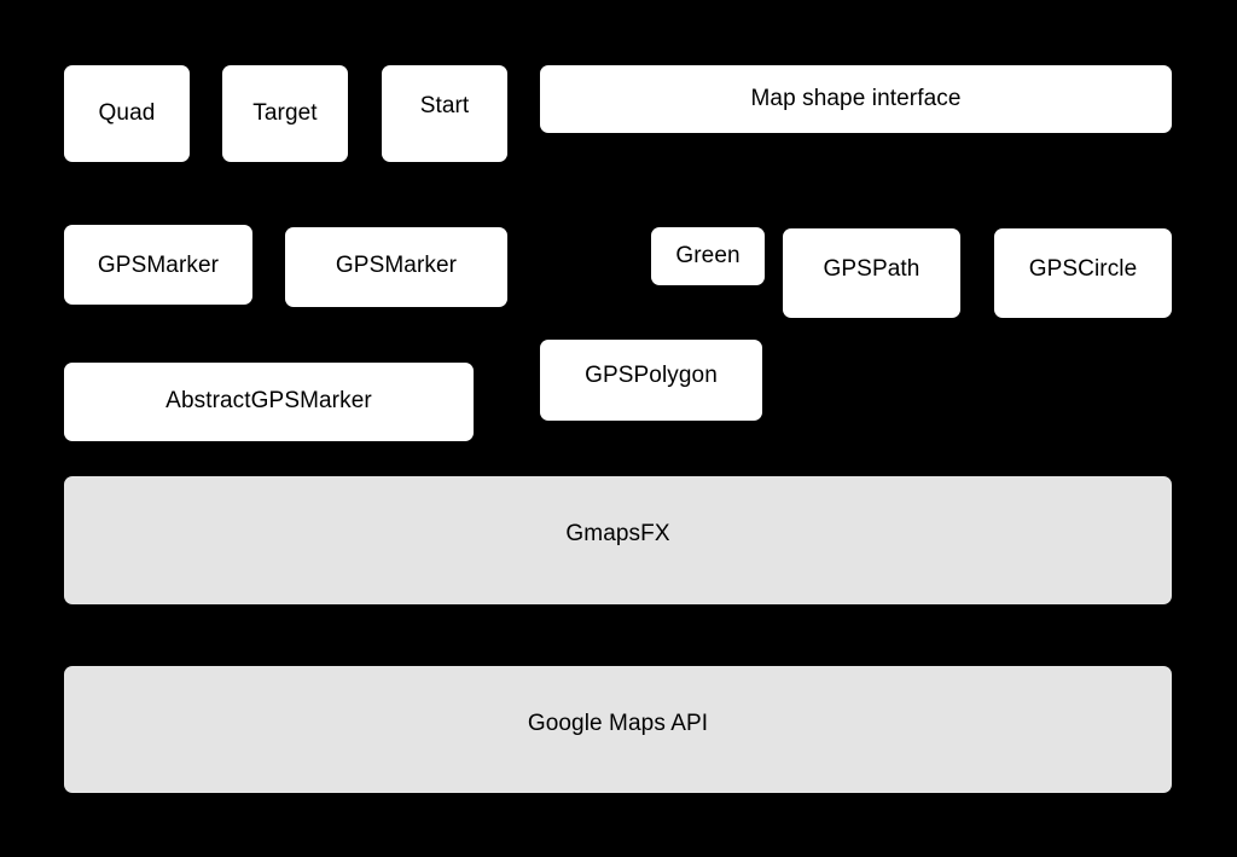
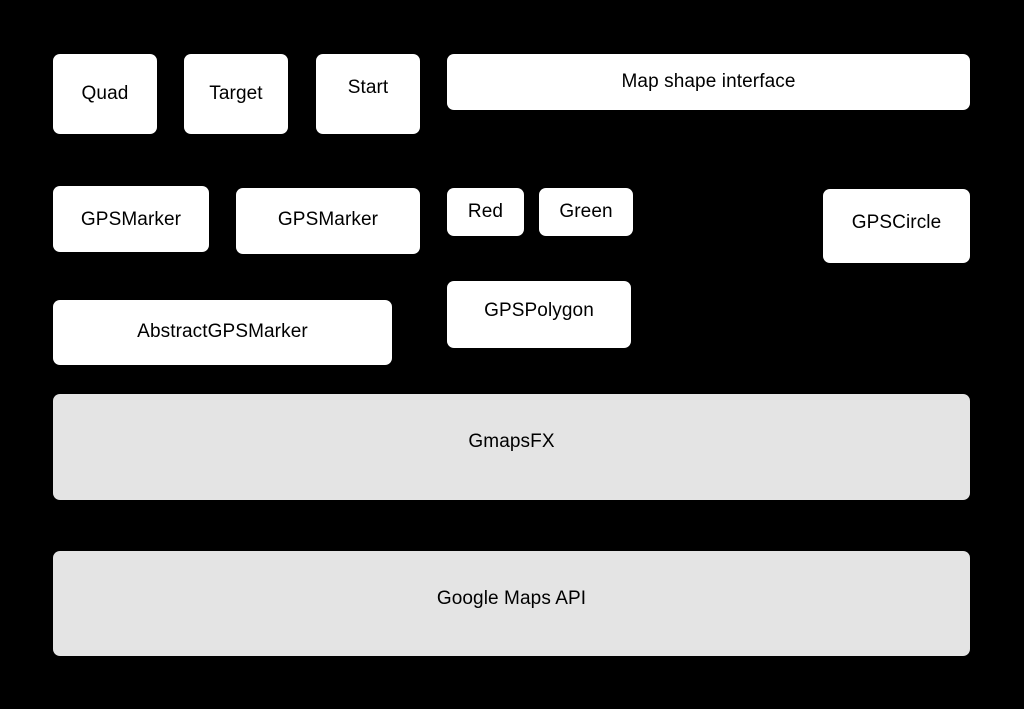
  Quad
  Target
  Start
  Map shape interface
  GPSMarker
  GPSMarker
+ Red
  Green
- GPSPath
  GPSCircle
  AbstractGPSMarker
  GPSPolygon
  GmapsFX
  Google Maps API
